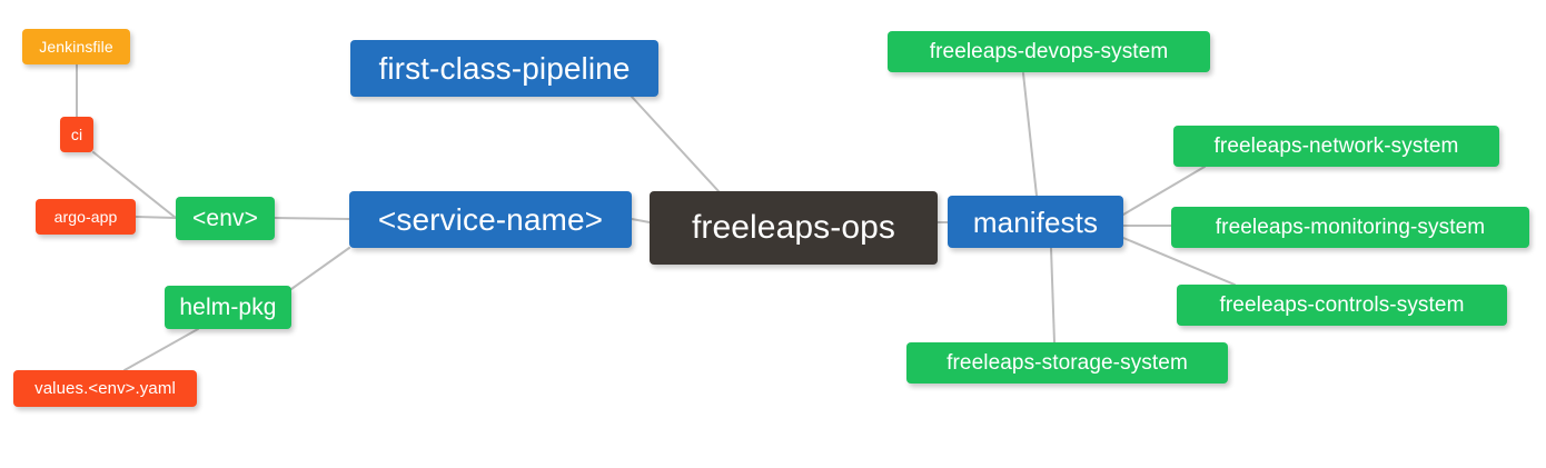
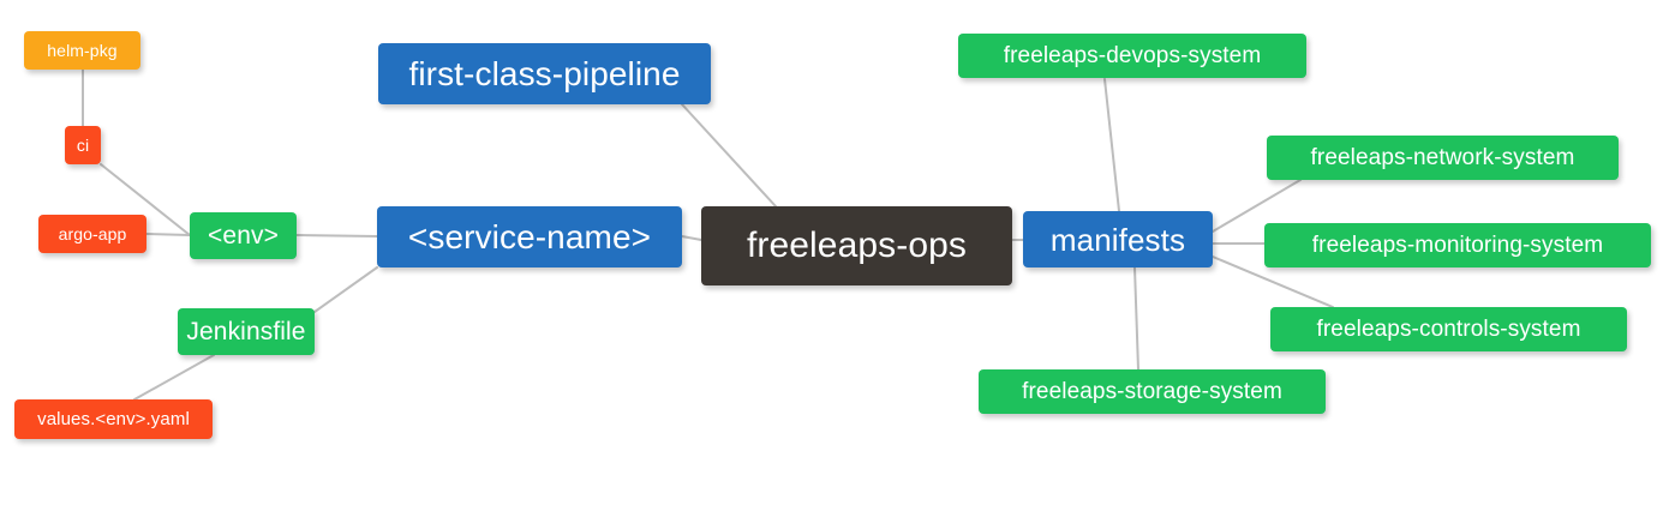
- Jenkinsfile
+ helm-pkg
  ci
  argo-app
  values.<env>.yaml
  <env>
- helm-pkg
+ Jenkinsfile
  first-class-pipeline
  <service-name>
  freeleaps-ops
  manifests
  freeleaps-devops-system
  freeleaps-network-system
  freeleaps-monitoring-system
  freeleaps-controls-system
  freeleaps-storage-system
